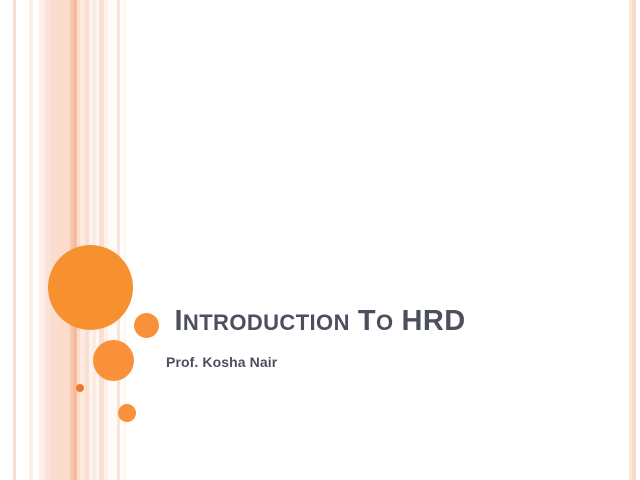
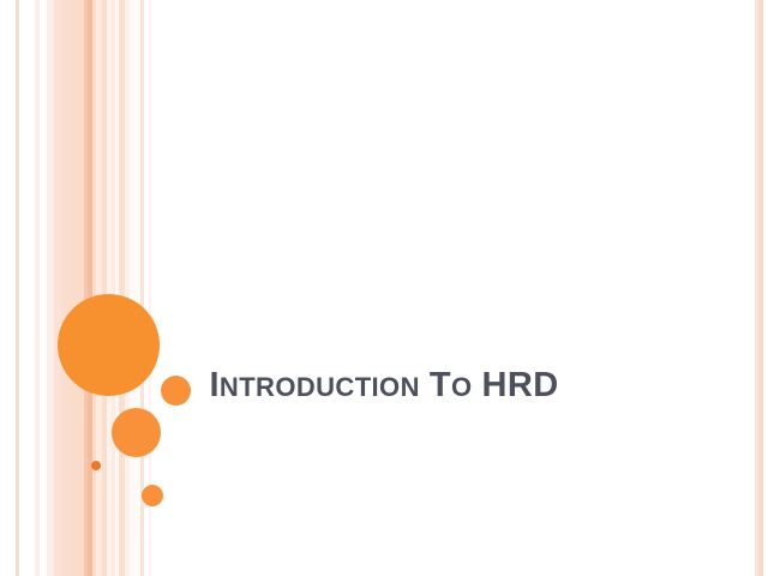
  INTRODUCTION TO HRD
- Prof. Kosha Nair
